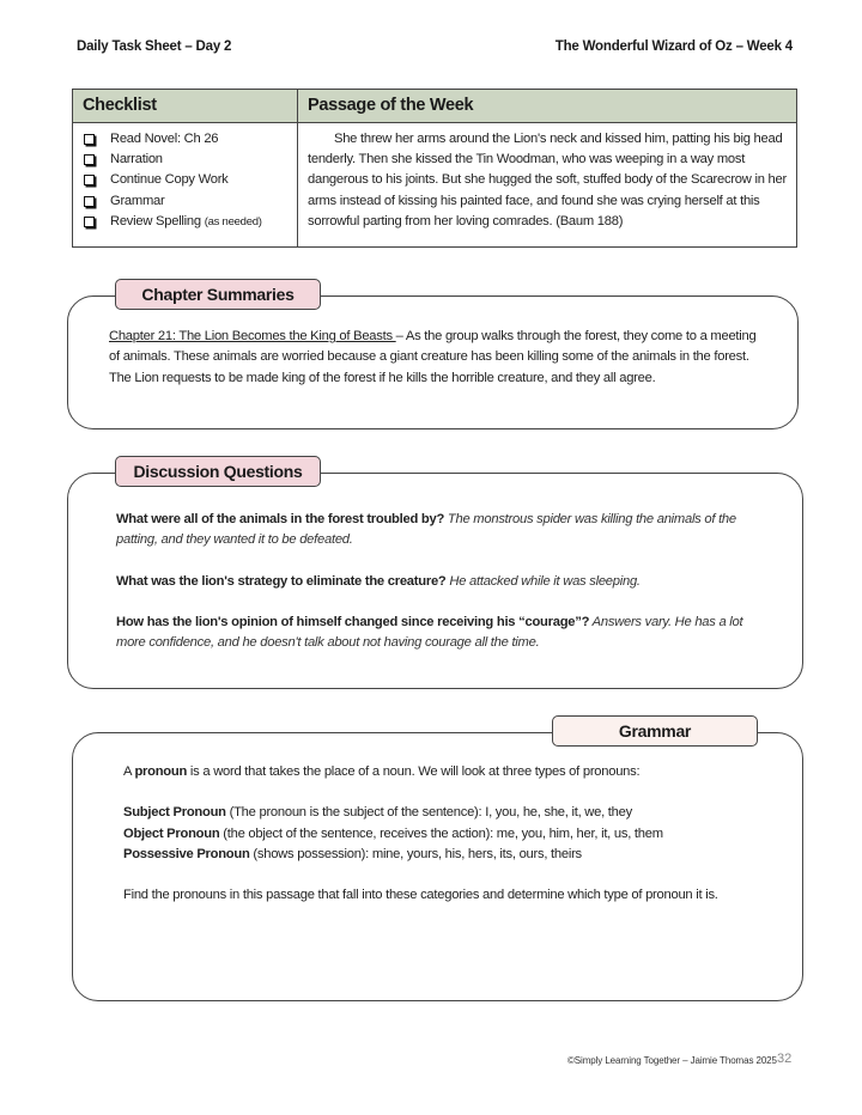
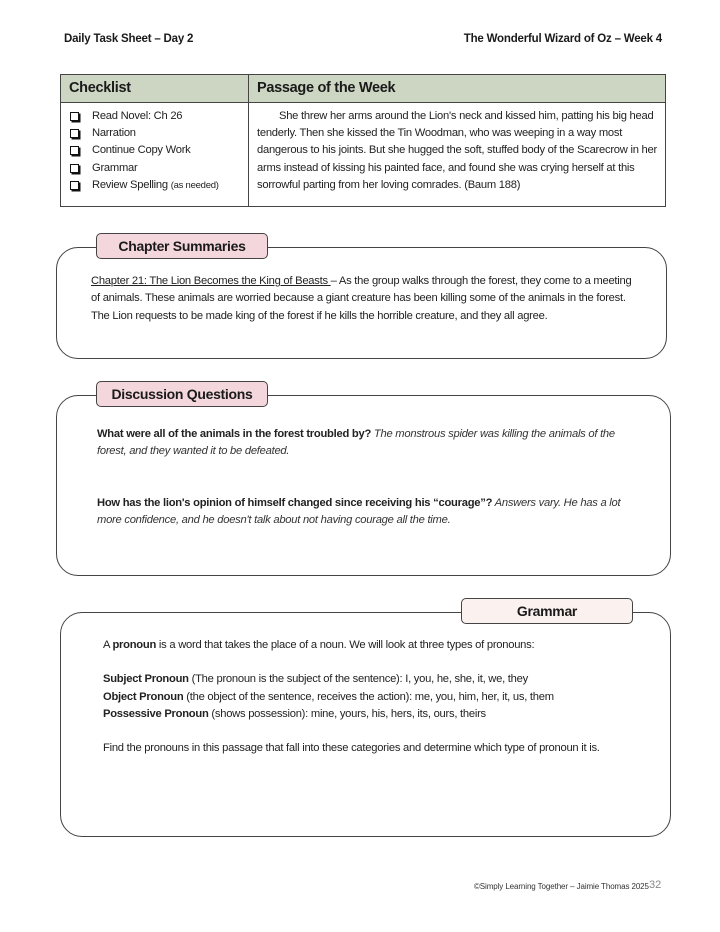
  Daily Task Sheet – Day 2
  The Wonderful Wizard of Oz – Week 4
  Checklist
  Passage of the Week
  Read Novel: Ch 26
  Narration
  Continue Copy Work
  Grammar
  Review Spelling
  (as needed)
  She threw her arms around the Lion's neck and kissed him, patting his big head tenderly. Then she kissed the Tin Woodman, who was weeping in a way most dangerous to his joints. But she hugged the soft, stuffed body of the Scarecrow in her arms instead of kissing his painted face, and found she was crying herself at this sorrowful parting from her loving comrades. (Baum 188)
  Chapter Summaries
  Chapter 21: The Lion Becomes the King of Beasts – As the group walks through the forest, they come to a meeting of animals. These animals are worried because a giant creature has been killing some of the animals in the forest. The Lion requests to be made king of the forest if he kills the horrible creature, and they all agree.
  Discussion Questions
- What were all of the animals in the forest troubled by? The monstrous spider was killing the animals of the patting, and they wanted it to be defeated.
+ What were all of the animals in the forest troubled by? The monstrous spider was killing the animals of the forest, and they wanted it to be defeated.
- What was the lion's strategy to eliminate the creature? He attacked while it was sleeping.
  How has the lion's opinion of himself changed since receiving his “courage”? Answers vary. He has a lot more confidence, and he doesn't talk about not having courage all the time.
  Grammar
  A pronoun is a word that takes the place of a noun. We will look at three types of pronouns:
  Subject Pronoun (The pronoun is the subject of the sentence): I, you, he, she, it, we, they
  Object Pronoun (the object of the sentence, receives the action): me, you, him, her, it, us, them
  Possessive Pronoun (shows possession): mine, yours, his, hers, its, ours, theirs
  Find the pronouns in this passage that fall into these categories and determine which type of pronoun it is.
  ©Simply Learning Together – Jaimie Thomas 2025
  32
